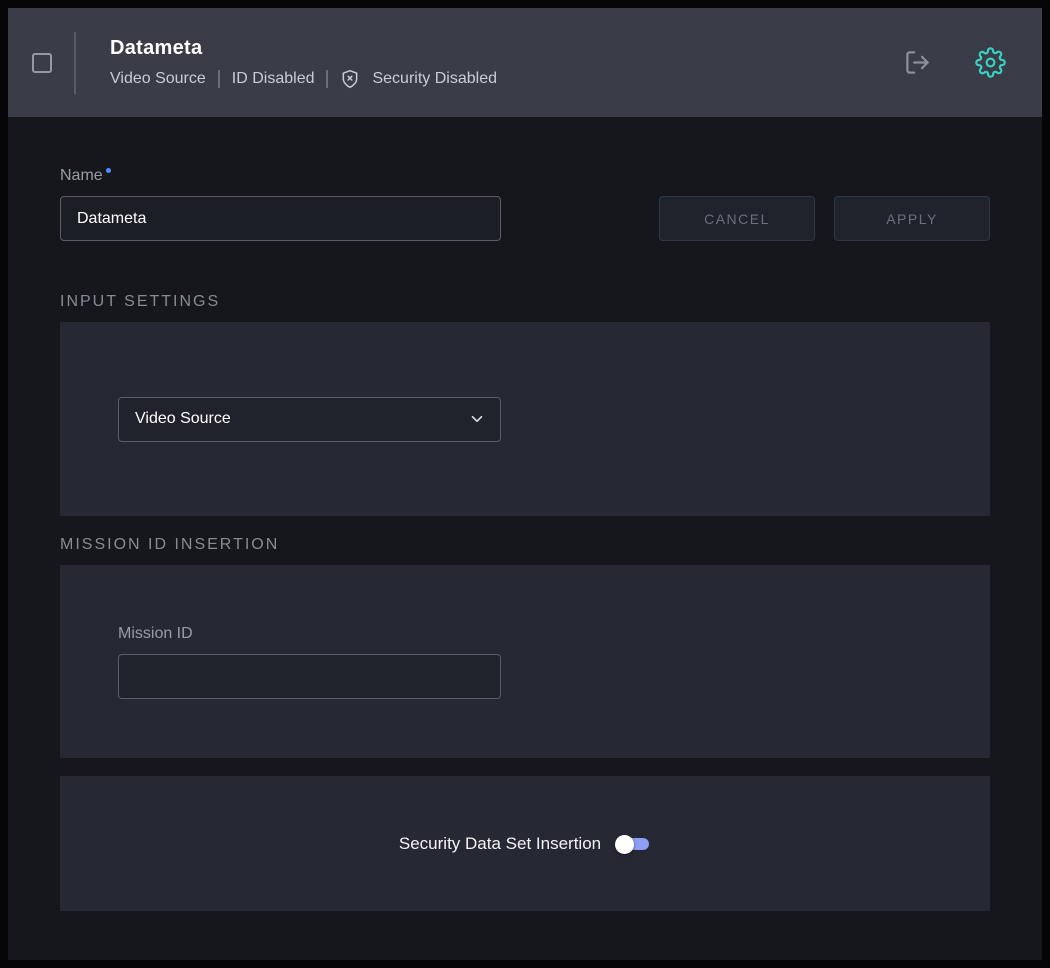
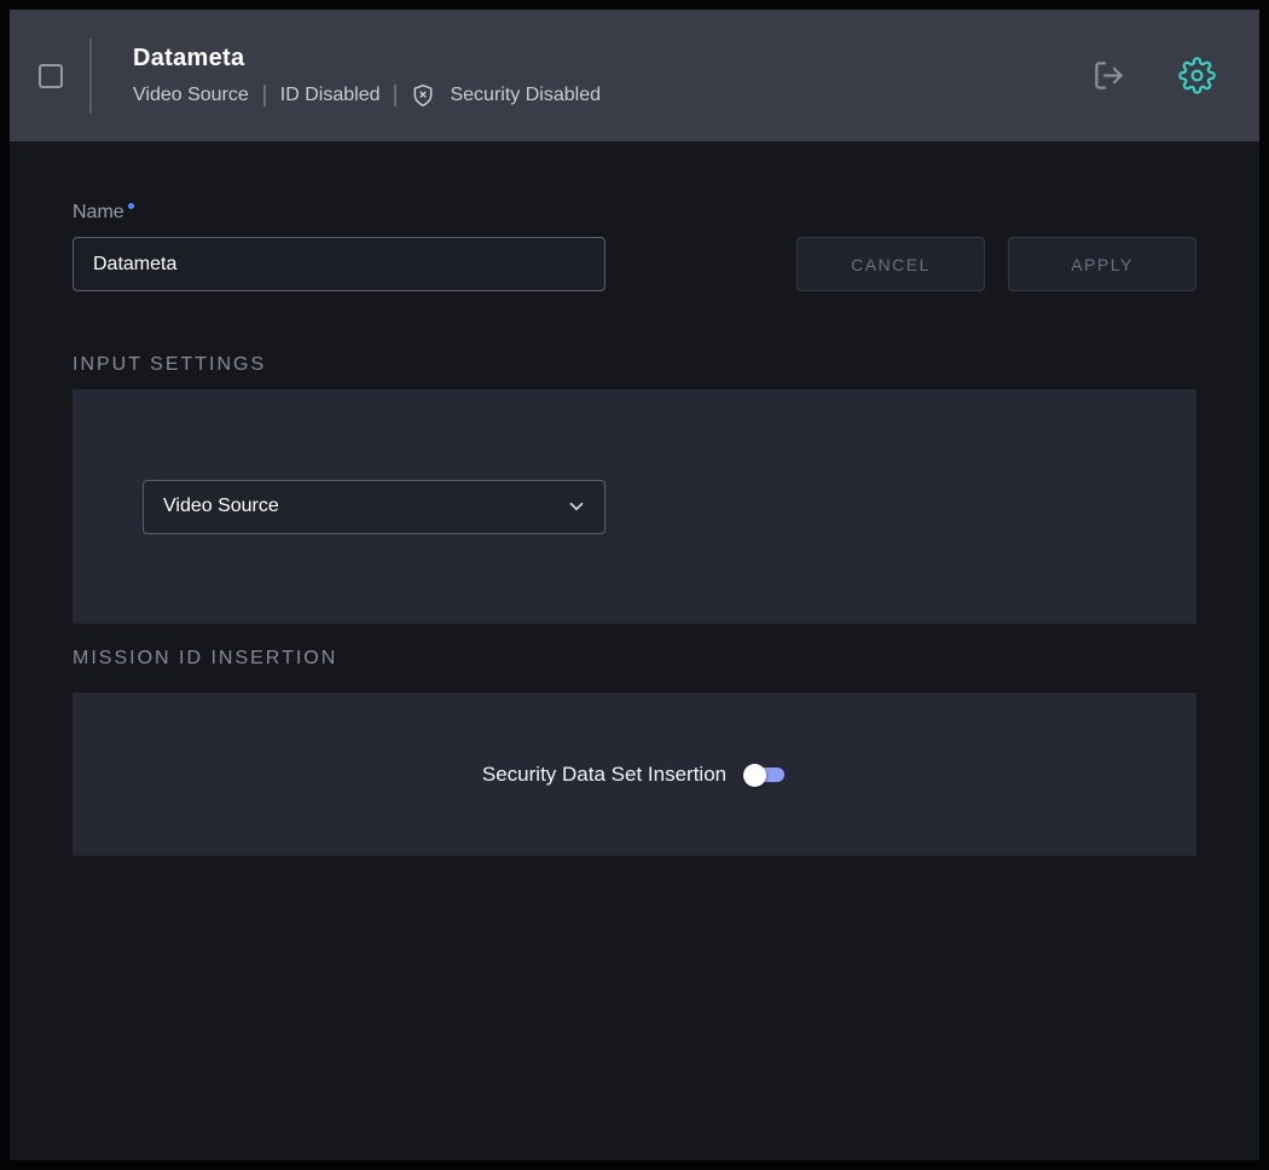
  Datameta
  Video Source
  ID Disabled
  Security Disabled
  Name
  Datameta
  CANCEL
  APPLY
  INPUT SETTINGS
  Video Source
  MISSION ID INSERTION
- Mission ID
  Security Data Set Insertion
